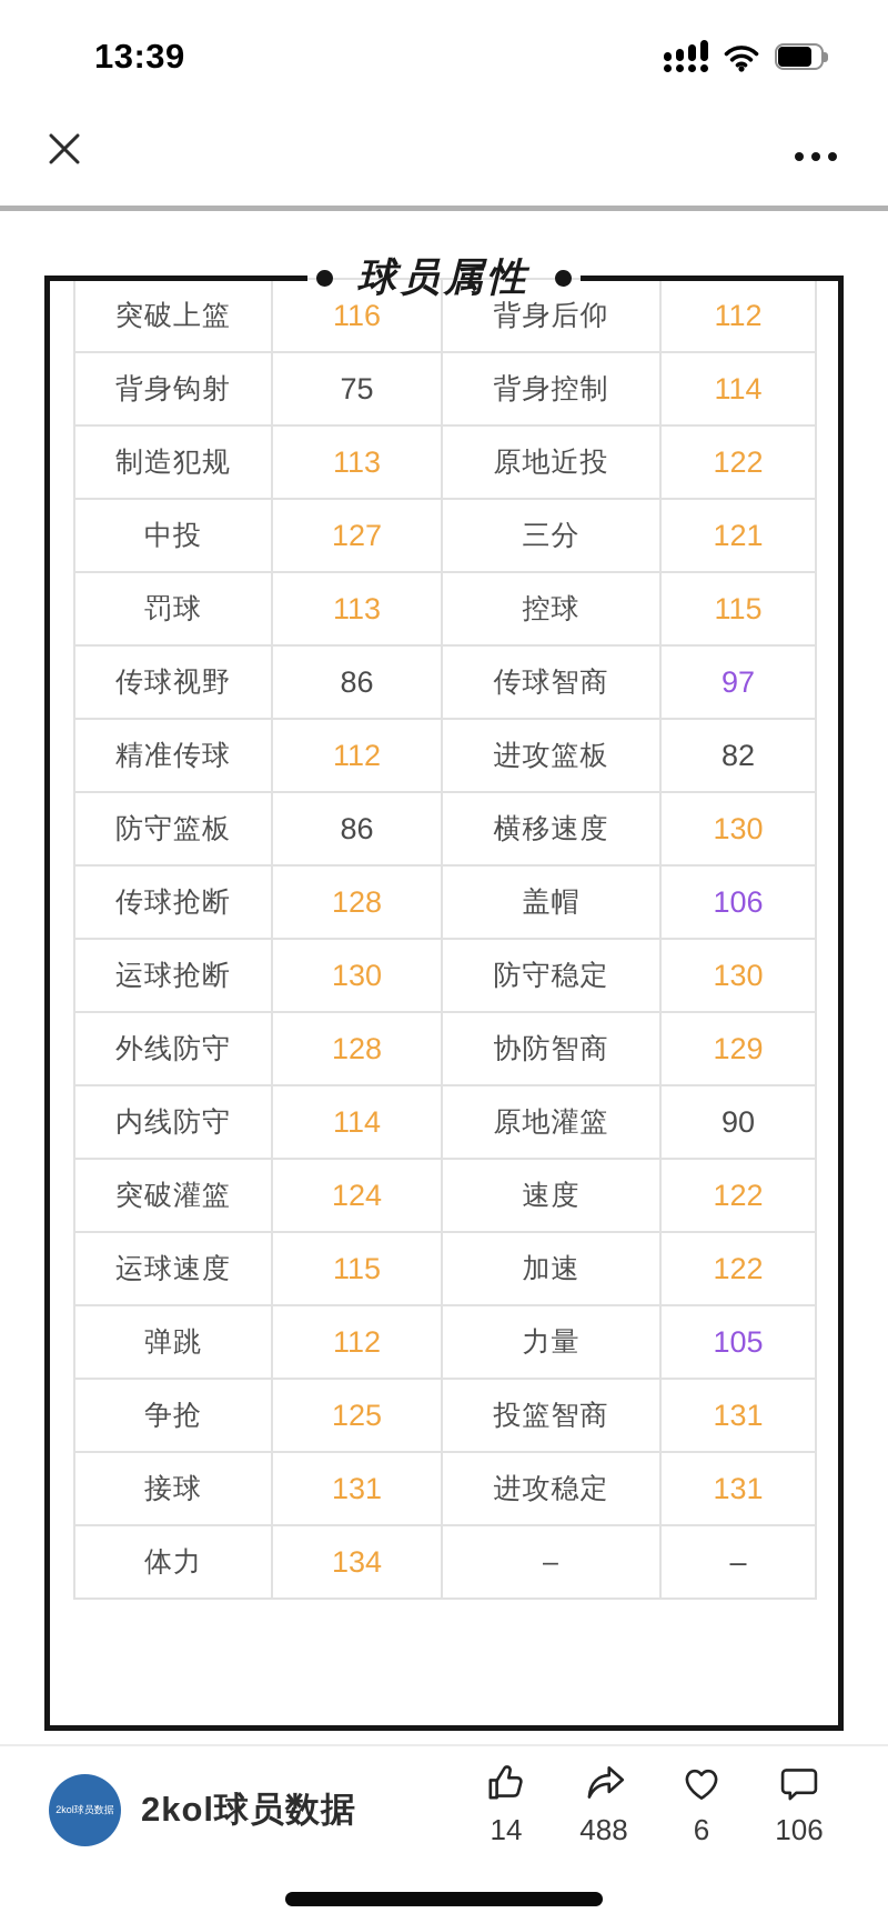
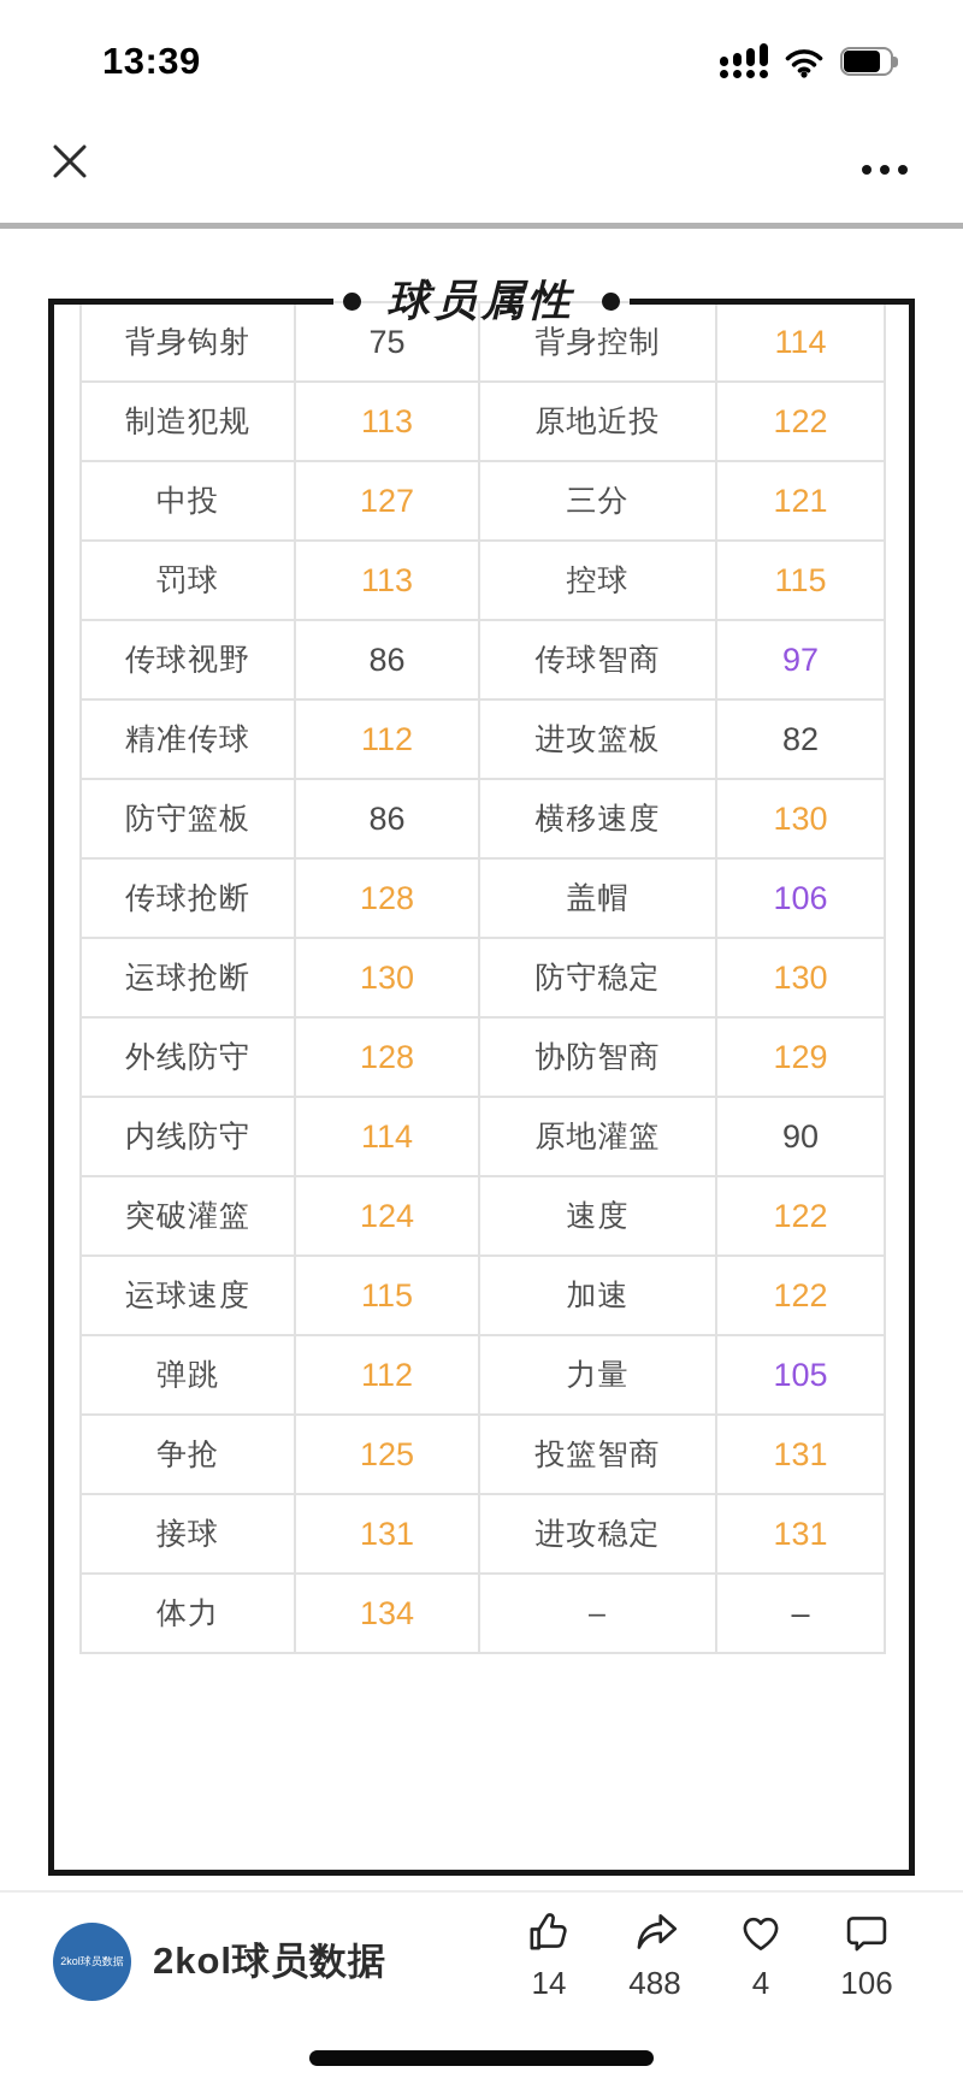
  13:39
  球员属性
- 突破上篮	116	背身后仰	112
  背身钩射	75	背身控制	114
  制造犯规	113	原地近投	122
  中投	127	三分	121
  罚球	113	控球	115
  传球视野	86	传球智商	97
  精准传球	112	进攻篮板	82
  防守篮板	86	横移速度	130
  传球抢断	128	盖帽	106
  运球抢断	130	防守稳定	130
  外线防守	128	协防智商	129
  内线防守	114	原地灌篮	90
  突破灌篮	124	速度	122
  运球速度	115	加速	122
  弹跳	112	力量	105
  争抢	125	投篮智商	131
  接球	131	进攻稳定	131
  体力	134	–	–
  2kol球员数据
  2kol球员数据
  14
  488
- 6
+ 4
  106
